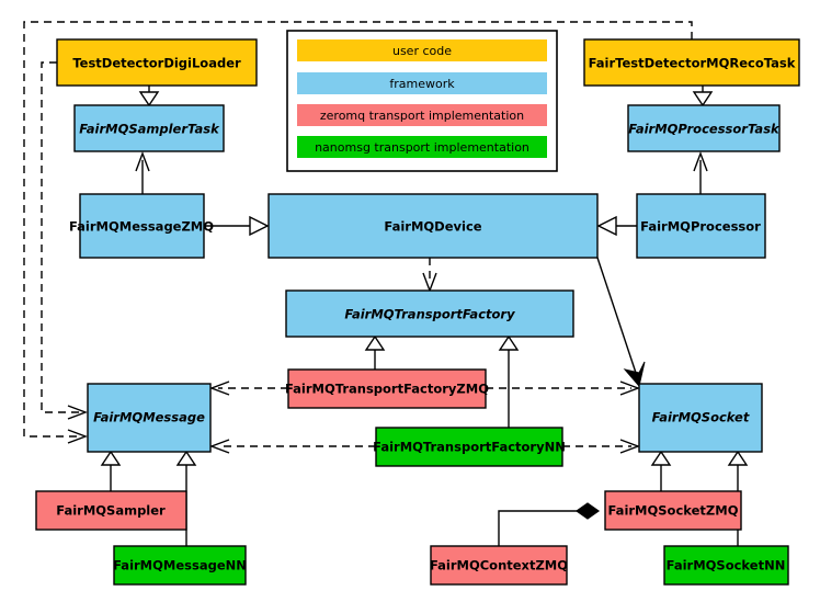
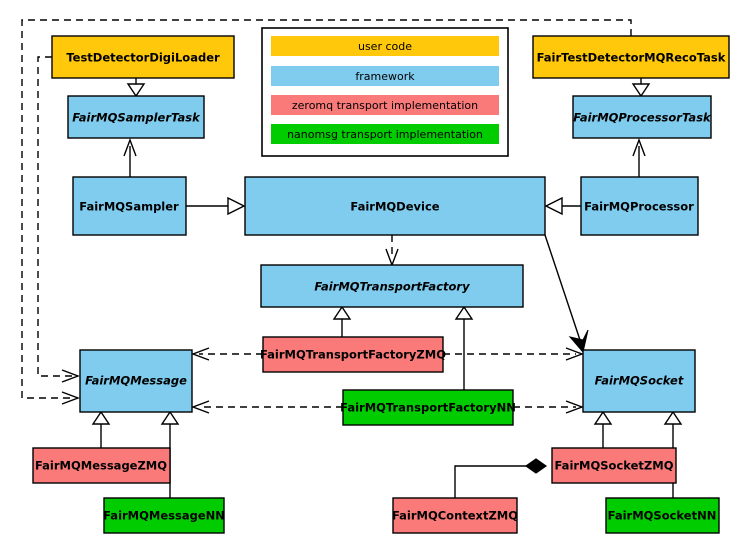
  user code
  framework
  zeromq transport implementation
  nanomsg transport implementation
  TestDetectorDigiLoader
  FairTestDetectorMQRecoTask
  FairMQSamplerTask
  FairMQProcessorTask
- FairMQMessageZMQ
+ FairMQSampler
  FairMQDevice
  FairMQProcessor
  FairMQTransportFactory
  FairMQTransportFactoryZMQ
  FairMQTransportFactoryNN
  FairMQMessage
  FairMQSocket
- FairMQSampler
+ FairMQMessageZMQ
  FairMQMessageNN
  FairMQSocketZMQ
  FairMQSocketNN
  FairMQContextZMQ
